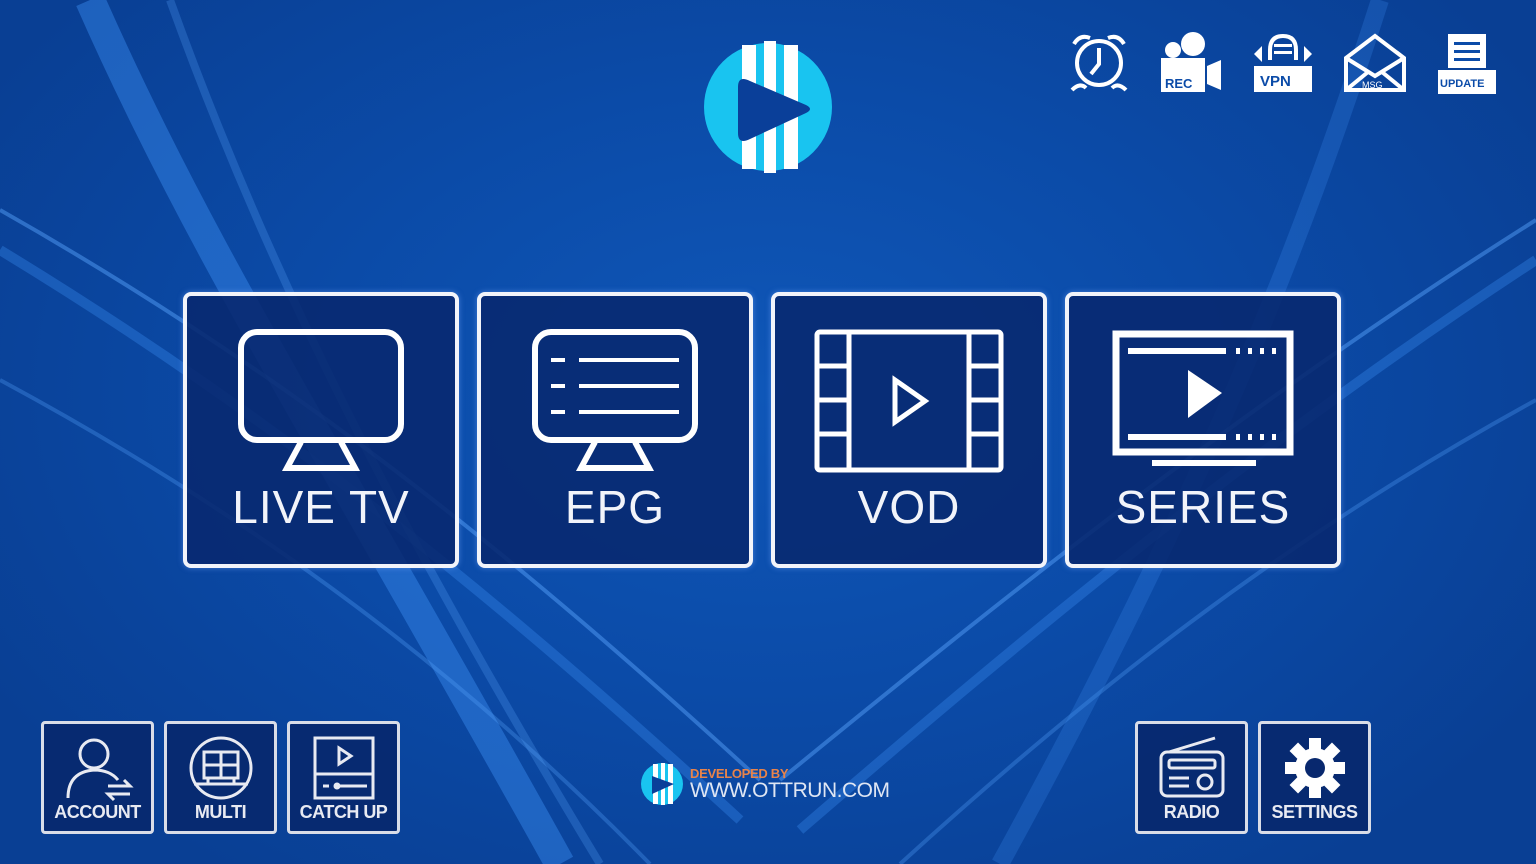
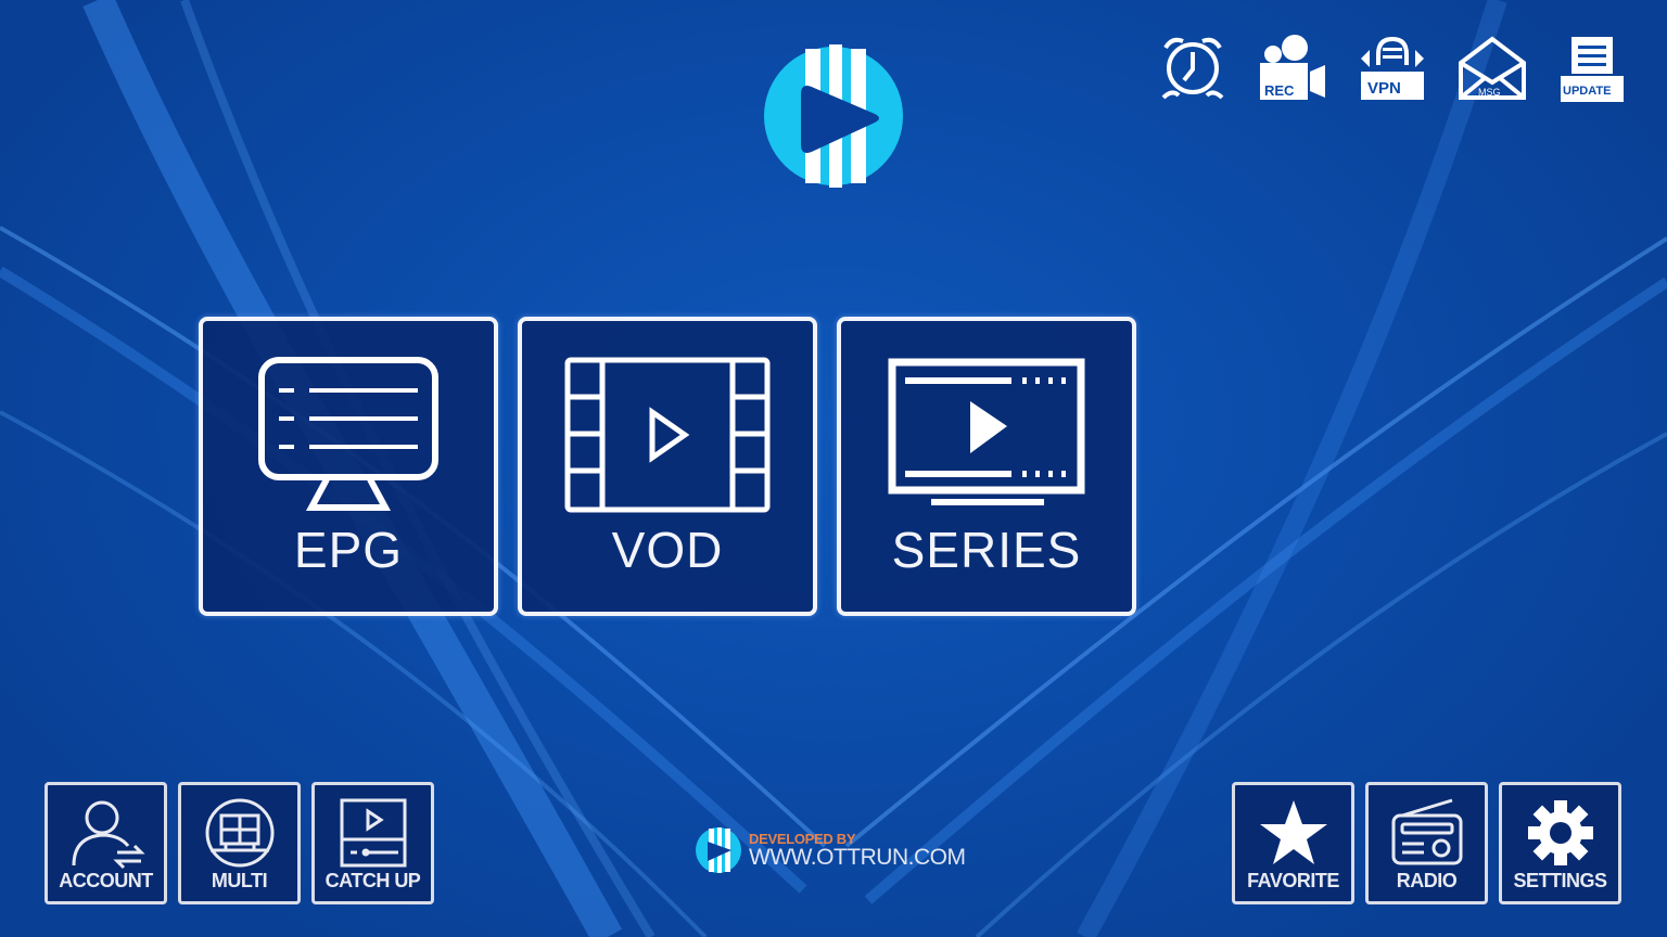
  REC
  VPN
  MSG
  UPDATE
- LIVE TV
  EPG
  VOD
  SERIES
  ACCOUNT
  MULTI
  CATCH UP
  DEVELOPED BY
  WWW.OTTRUN.COM
+ FAVORITE
  RADIO
  SETTINGS
